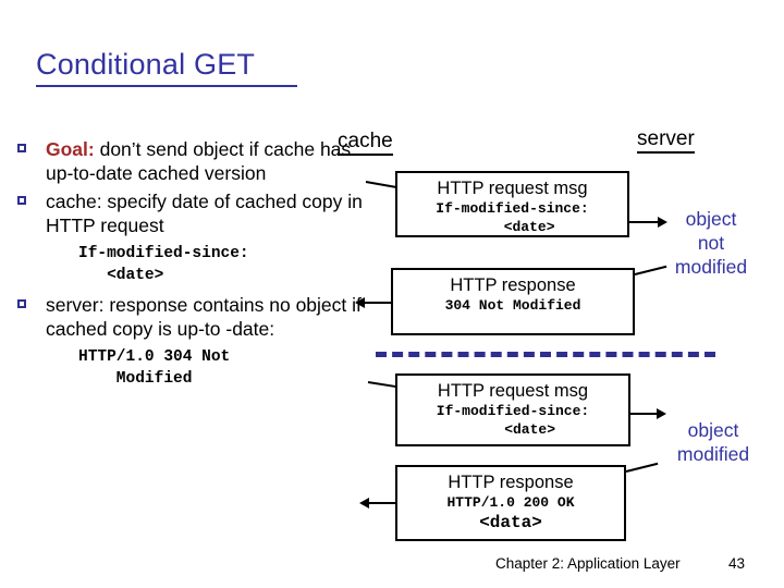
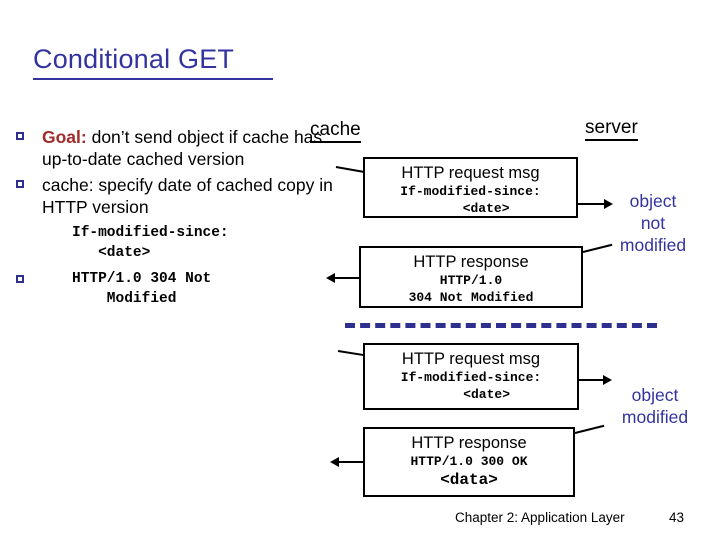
  Conditional GET
  Goal: don’t send object if cache has up-to-date cached version
- cache: specify date of cached copy in HTTP request
+ cache: specify date of cached copy in HTTP version
  If-modified-since:
  <date>
- server: response contains no object if cached copy is up-to -date:
  HTTP/1.0 304 Not
  Modified
  cache
  server
  HTTP request msg
  If-modified-since:
  <date>
  HTTP response
+ HTTP/1.0
  304 Not Modified
  HTTP request msg
  If-modified-since:
  <date>
  HTTP response
- HTTP/1.0 200 OK
+ HTTP/1.0 300 OK
  <data>
  object
  not
  modified
  object
  modified
  Chapter 2: Application Layer
  43
